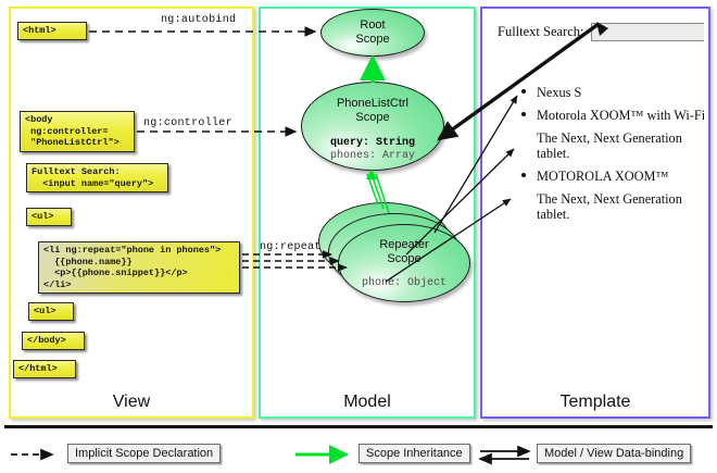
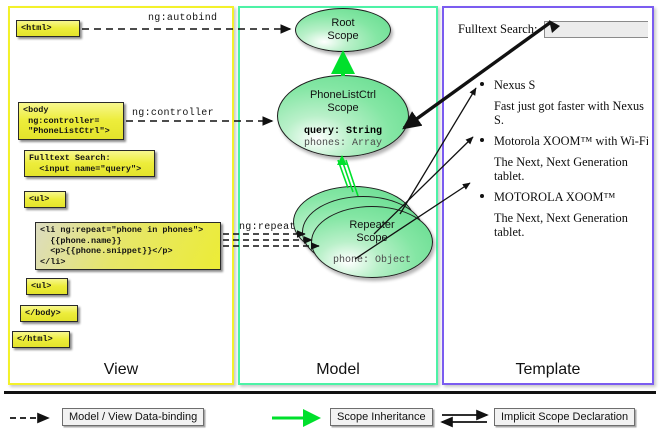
  View
  Model
  Template
  <html>
  <body
  ng:controller=
  "PhoneListCtrl">
  Fulltext Search:
  <input name="query">
  <ul>
  <li ng:repeat="phone in phones">
  {{phone.name}}
  <p>{{phone.snippet}}</p>
  </li>
  <ul>
  </body>
  </html>
  Root
  Scope
  PhoneListCtrl
  Scope
  query: String
  phones: Array
  Repeaer
  Scope
  phone: Object
  ng:autobind
  ng:controller
  ng:repeat
  Fulltext Search:
  Nexus S
+ Fast just got faster with Nexus S.
  Motorola XOOM™ with Wi-Fi
  The Next, Next Generation tablet.
  MOTOROLA XOOM™
  The Next, Next Generation tablet.
- Implicit Scope Declaration
+ Model / View Data-binding
  Scope Inheritance
- Model / View Data-binding
+ Implicit Scope Declaration
